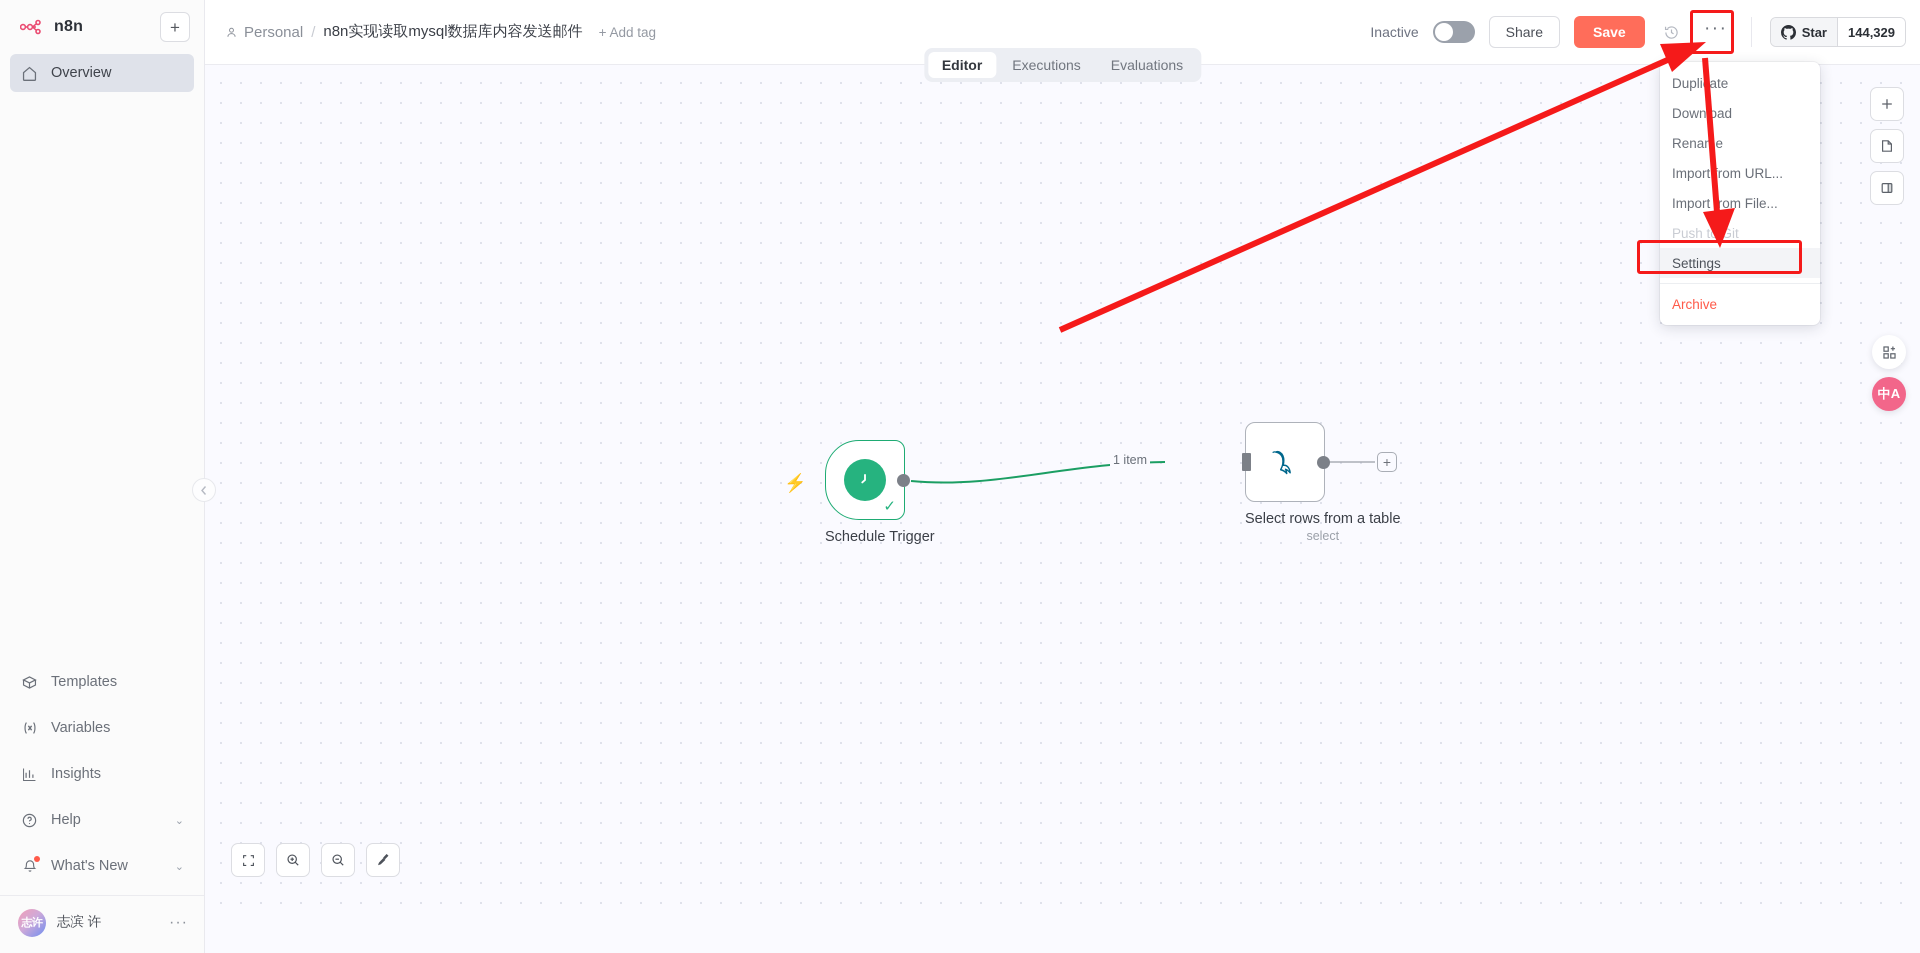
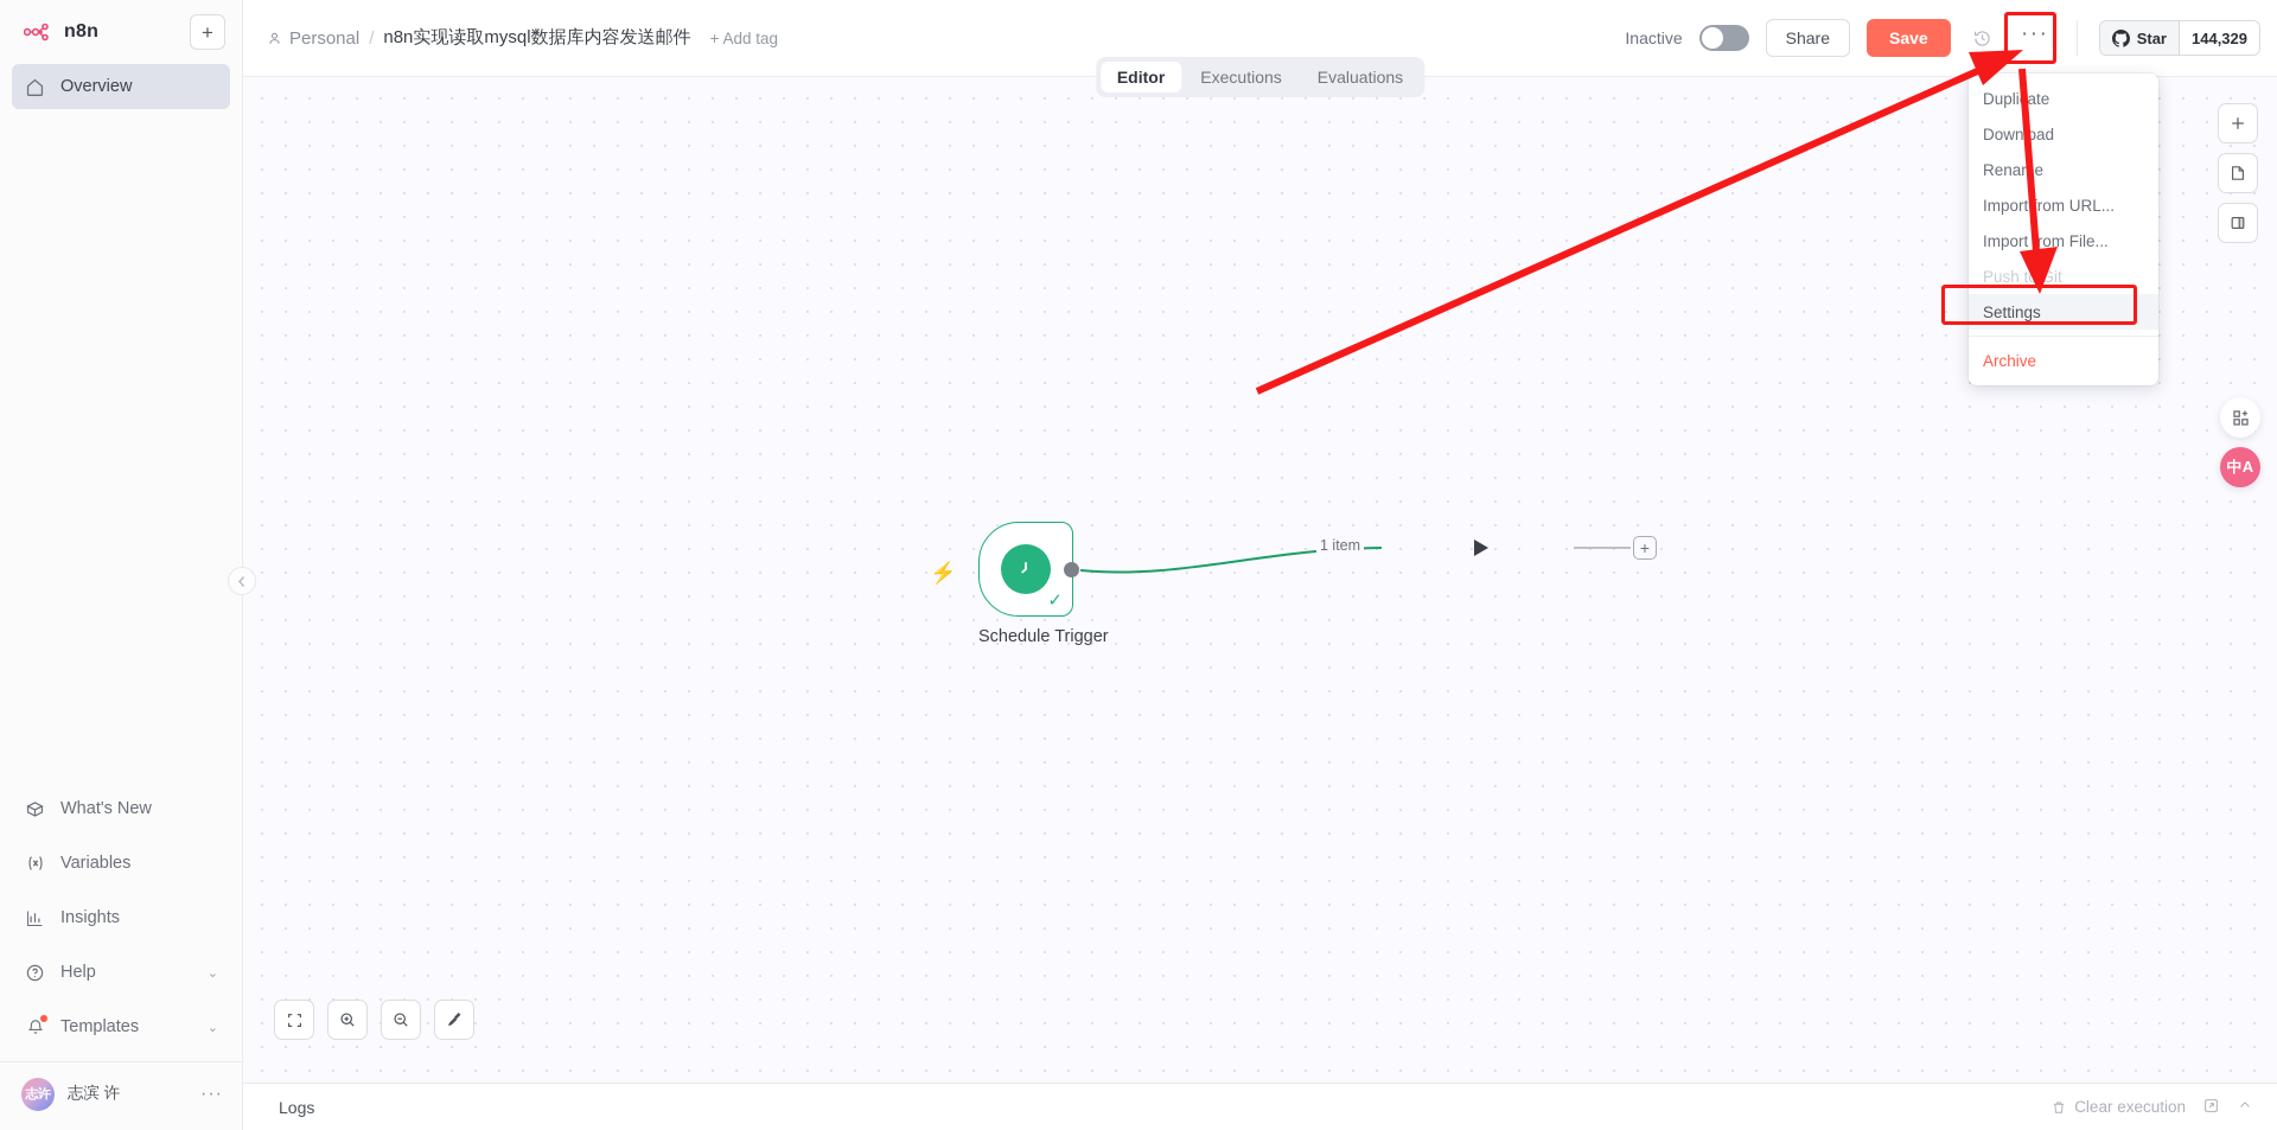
  n8n
  +
  Overview
- Templates
+ What's New
  Variables
  Insights
  Help
  ⌄
- What's New
+ Templates
  ⌄
  志许
  志滨 许
  ···
  Personal
  /
  n8n实现读取mysql数据库内容发送邮件
  + Add tag
  Inactive
  Share
  Save
  ···
  Star
  144,329
  Editor
  Executions
  Evaluations
  ⚡
  ✓
  Schedule Trigger
- Select rows from a table
- select
  1 item
  +
  中A
+ Logs
+ Clear execution
  Dupliate
  Downoad
  Renae
  Importrom URL...
  Importrom File...
  Push t Git
  Settings
  Archive
